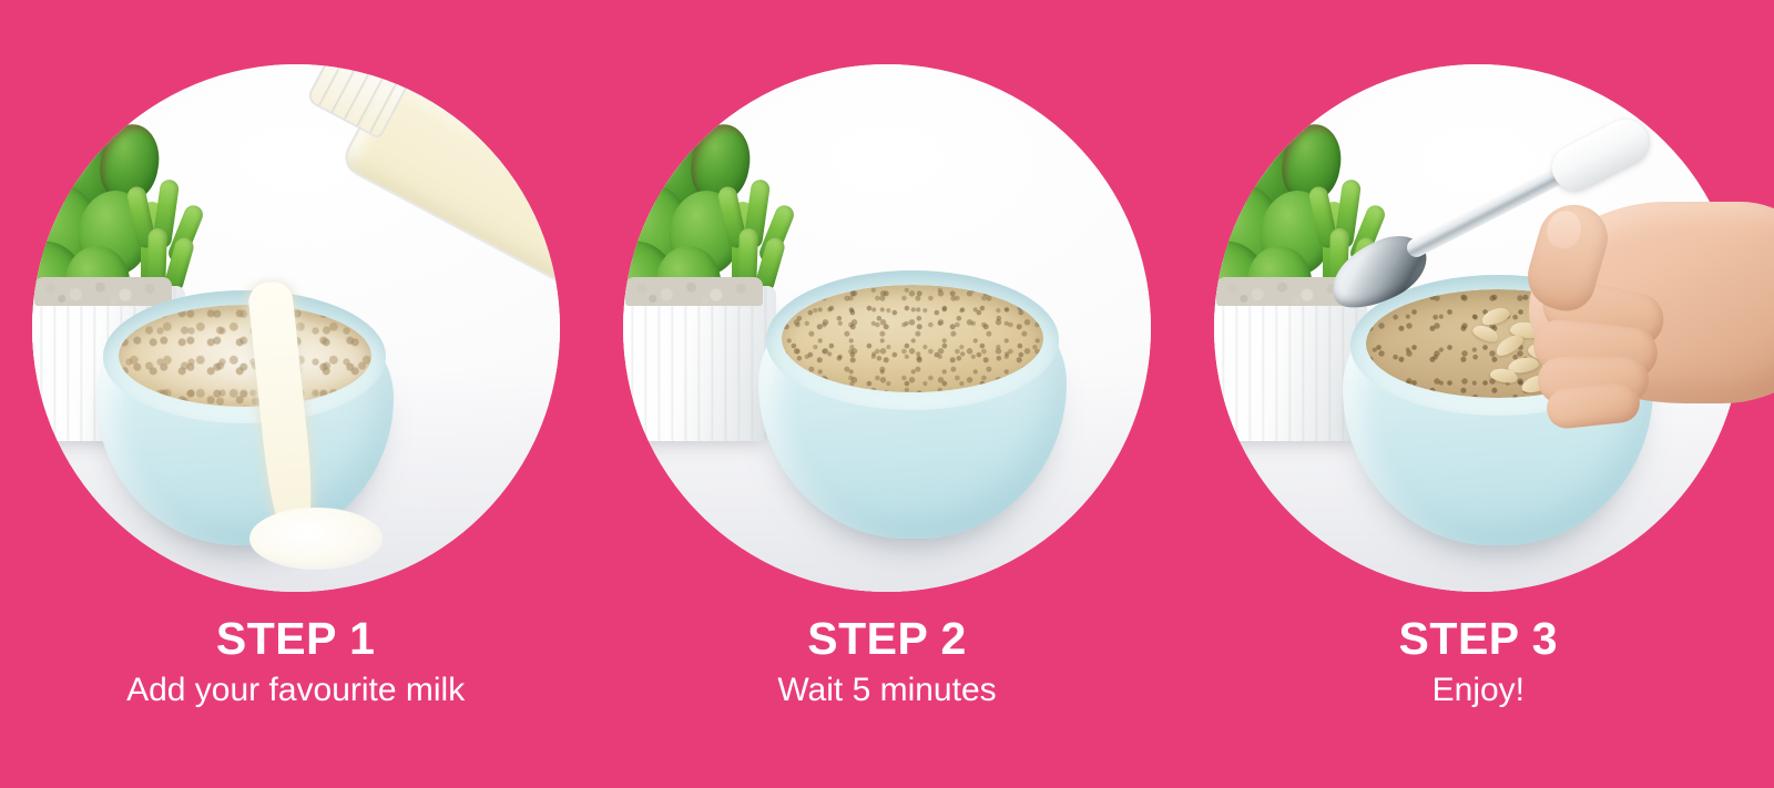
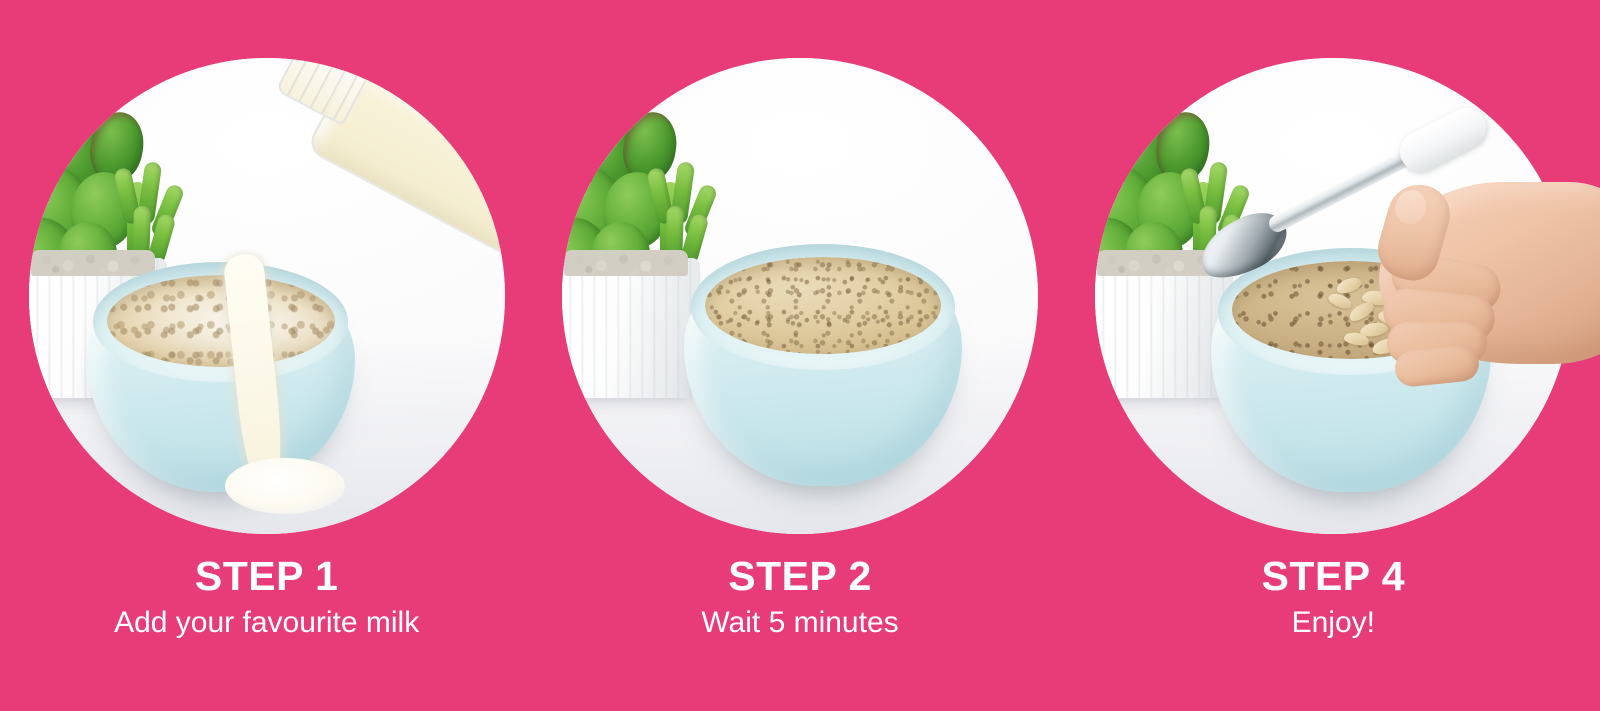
  STEP 1
  Add your favourite milk
  STEP 2
  Wait 5 minutes
- STEP 3
+ STEP 4
  Enjoy!
